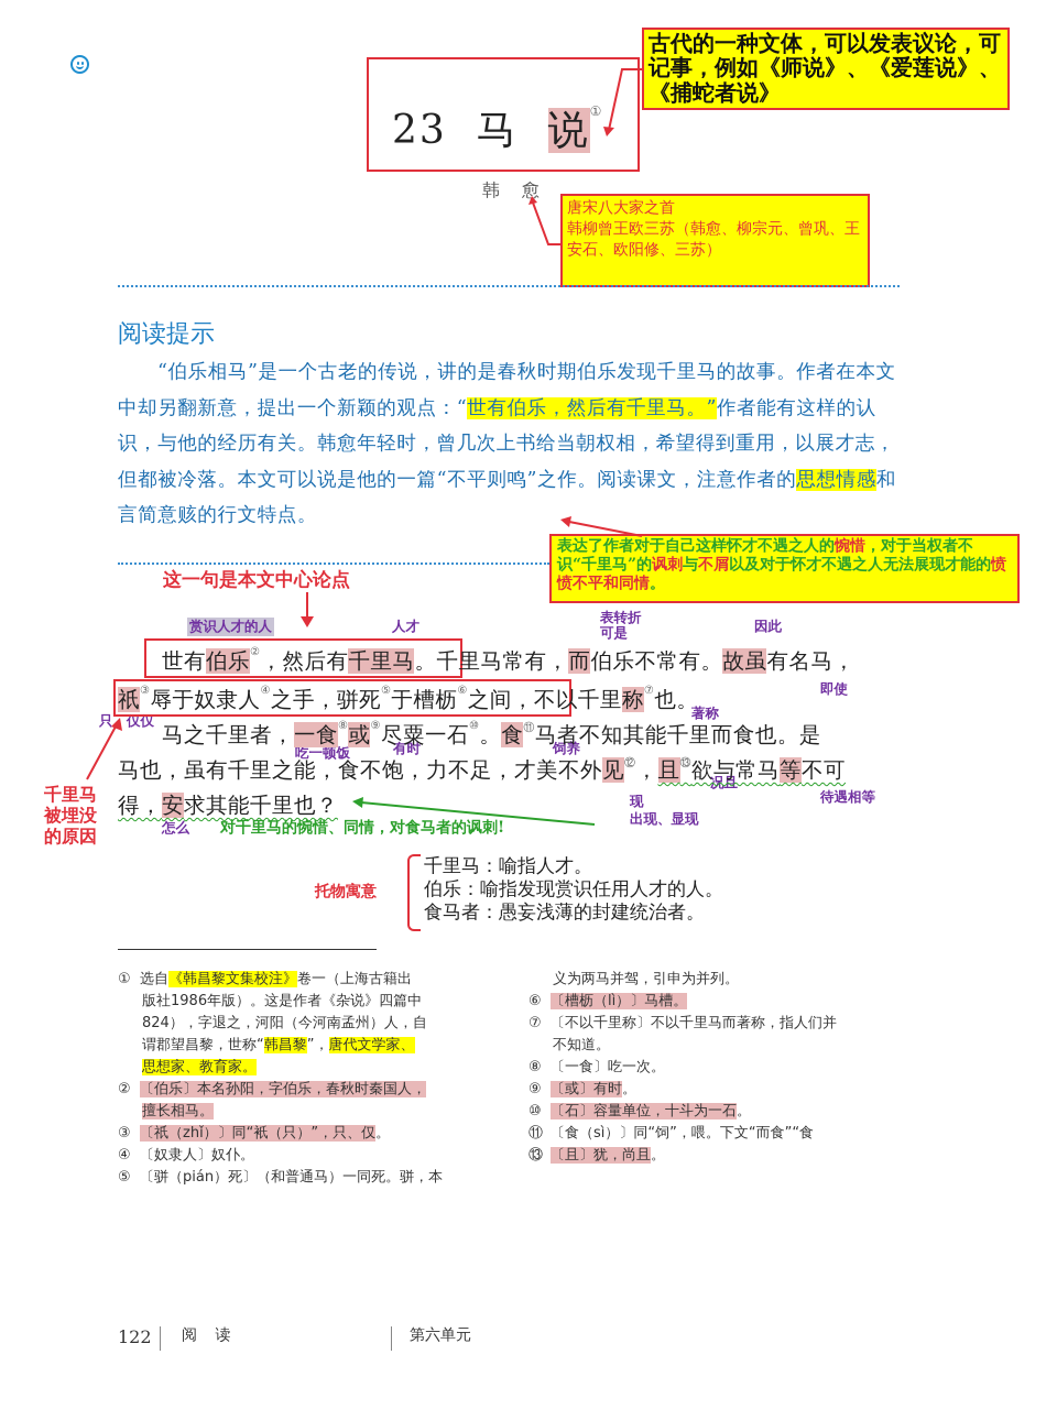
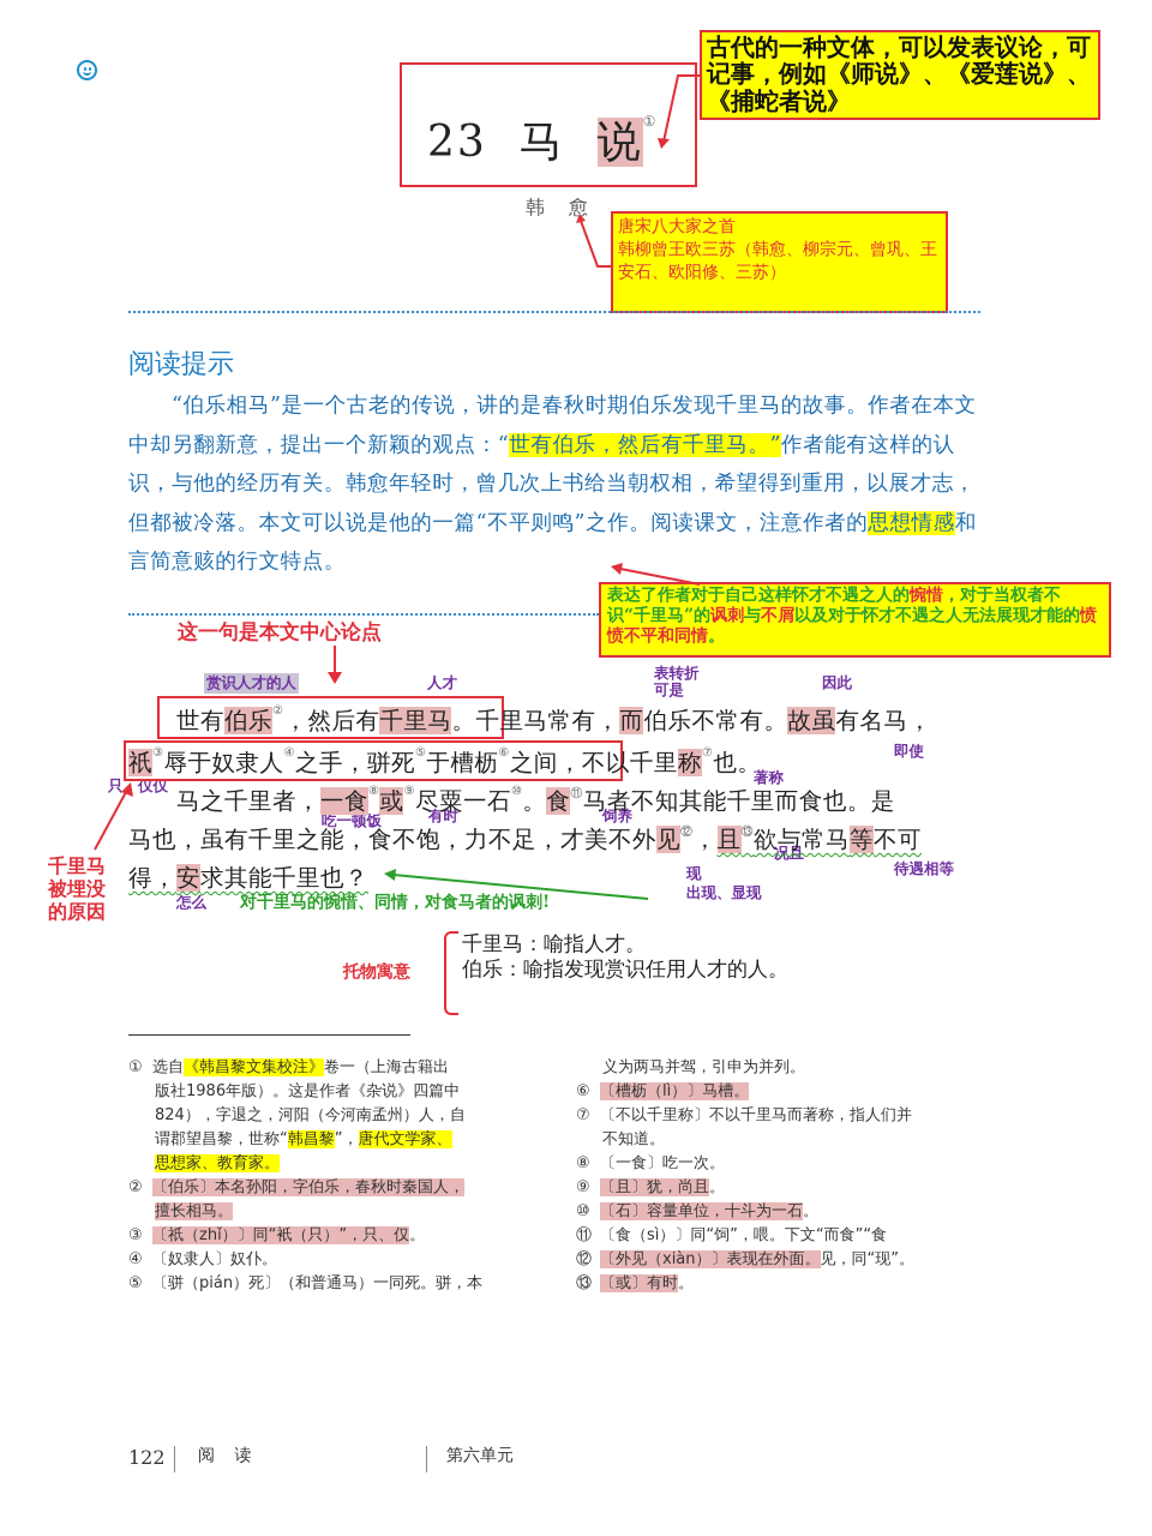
  23 马 说①
  古代的一种文体，可以发表议论，可记事，例如《师说》、《爱莲说》、《捕蛇者说》
  韩愈
  唐宋八大家之首
  韩柳曾王欧三苏（韩愈、柳宗元、曾巩、王安石、欧阳修、三苏）
  阅读提示
  “伯乐相马”是一个古老的传说，讲的是春秋时期伯乐发现千里马的故事。作者在本文中却另翻新意，提出一个新颖的观点：“世有伯乐，然后有千里马。”作者能有这样的认识，与他的经历有关。韩愈年轻时，曾几次上书给当朝权相，希望得到重用，以展才志，但都被冷落。本文可以说是他的一篇“不平则鸣”之作。阅读课文，注意作者的思想情感和言简意赅的行文特点。
  表达了作者对于自己这样怀才不遇之人的惋惜，对于当权者不识“千里马”的讽刺与不屑以及对于怀才不遇之人无法展现才能的愤愤不平和同情。
  这一句是本文中心论点
  赏识人才的人
  人才
  表转折
  可是
  因此
  即使
  著称
  只仅仅
  吃一顿饭
  有时
  饲养
  况且
  现
  出现、显现
  待遇相等
  怎么
  千里马
  被埋没
  的原因
  对千里马的惋惜、同情，对食马者的讽刺!
  世有伯乐②，然后有千里马。千里马常有，而伯乐不常有。故虽有名马，
  祇③辱于奴隶人④之手，骈死⑤于槽枥⑥之间，不以千里称⑦也。
  马之千里者，一食⑧或⑨尽粟一石⑩。食⑪马者不知其能千里而食也。是
  马也，虽有千里之能，食不饱，力不足，才美不外见⑫，且⑬欲与常马等不可
  得，安求其能千里也？
  托物寓意
  千里马：喻指人才。
  伯乐：喻指发现赏识任用人才的人。
- 食马者：愚妄浅薄的封建统治者。
  ① 选自《韩昌黎文集校注》卷一（上海古籍出
  版社1986年版）。这是作者《杂说》四篇中
  824），字退之，河阳（今河南孟州）人，自
  谓郡望昌黎，世称“韩昌黎”，唐代文学家、
  思想家、教育家。
  ② 〔伯乐〕本名孙阳，字伯乐，春秋时秦国人，
  擅长相马。
  ③ 〔祇（zhǐ）〕同“衹（只）”，只、仅。
  ④ 〔奴隶人〕奴仆。
  ⑤ 〔骈（pián）死〕（和普通马）一同死。骈，本
  义为两马并驾，引申为并列。
  ⑥ 〔槽枥（lì）〕马槽。
  ⑦ 〔不以千里称〕不以千里马而著称，指人们并
  不知道。
  ⑧ 〔一食〕吃一次。
- ⑨ 〔或〕有时。
+ ⑨ 〔且〕犹，尚且。
  ⑩ 〔石〕容量单位，十斗为一石。
  ⑪ 〔食（sì）〕同“饲”，喂。下文“而食”“食
+ ⑫ 〔外见（xiàn）〕表现在外面。见，同“现”。
- ⑬ 〔且〕犹，尚且。
+ ⑬ 〔或〕有时。
  122
  阅 读
  第六单元
